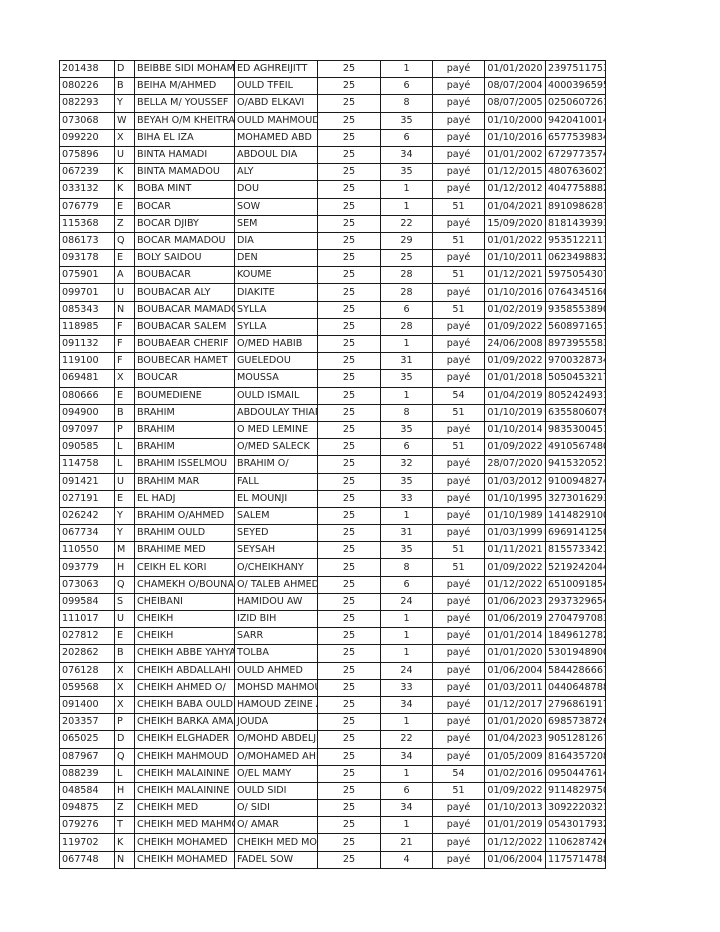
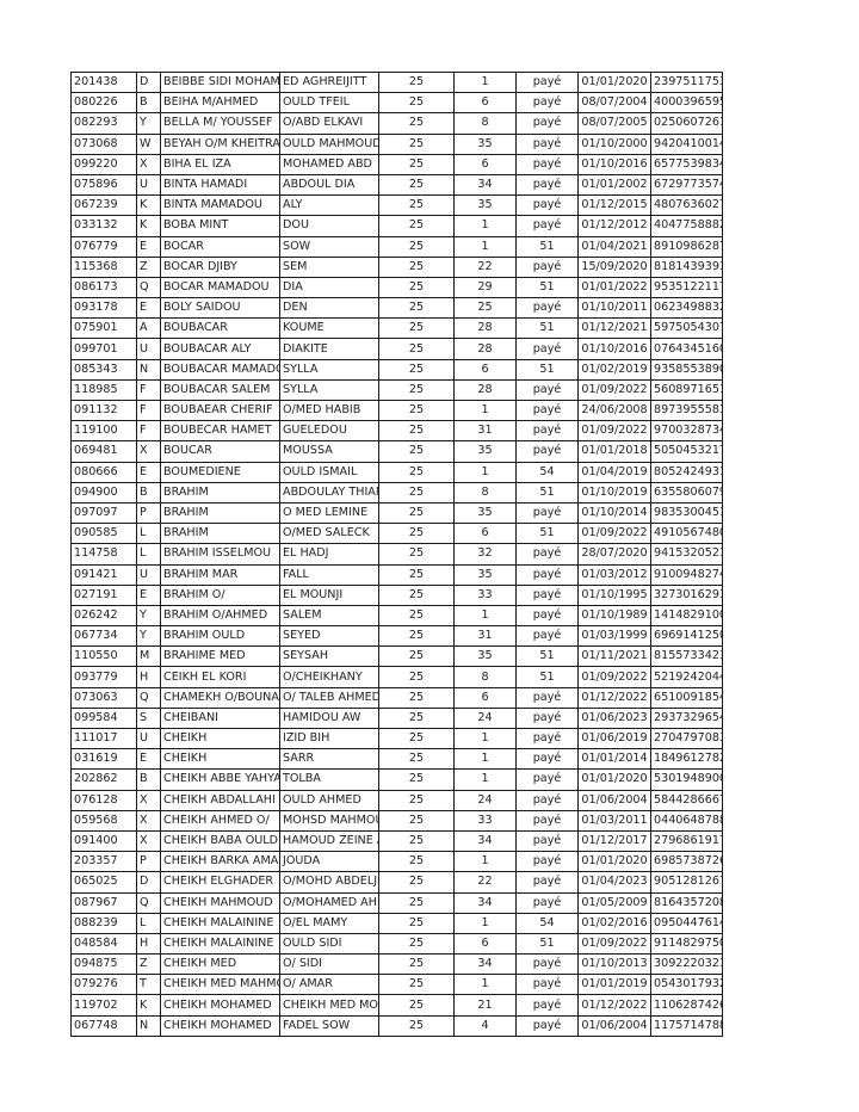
  201438	D	BEIBBE SIDI MOHAM	ED AGHREIJITT	25	1	payé	01/01/2020	239751175
  080226	B	BEIHA M/AHMED	OULD TFEIL	25	6	payé	08/07/2004	400039659
  082293	Y	BELLA M/ YOUSSEF	O/ABD ELKAVI	25	8	payé	08/07/2005	025060726
  073068	W	BEYAH O/M KHEITRA	OULD MAHMOUD	25	35	payé	01/10/2000	942041001
  099220	X	BIHA EL IZA	MOHAMED ABD	25	6	payé	01/10/2016	657753983
  075896	U	BINTA HAMADI	ABDOUL DIA	25	34	payé	01/01/2002	672977357
  067239	K	BINTA MAMADOU	ALY	25	35	payé	01/12/2015	480763602
  033132	K	BOBA MINT	DOU	25	1	payé	01/12/2012	404775888
  076779	E	BOCAR	SOW	25	1	51	01/04/2021	891098628
  115368	Z	BOCAR DJIBY	SEM	25	22	payé	15/09/2020	818143939
  086173	Q	BOCAR MAMADOU	DIA	25	29	51	01/01/2022	953512211
  093178	E	BOLY SAIDOU	DEN	25	25	payé	01/10/2011	062349883
  075901	A	BOUBACAR	KOUME	25	28	51	01/12/2021	597505430
  099701	U	BOUBACAR ALY	DIAKITE	25	28	payé	01/10/2016	076434516
  085343	N	BOUBACAR MAMAD	SYLLA	25	6	51	01/02/2019	935855389
  118985	F	BOUBACAR SALEM	SYLLA	25	28	payé	01/09/2022	560897165
  091132	F	BOUBAEAR CHERIF	O/MED HABIB	25	1	payé	24/06/2008	897395558
  119100	F	BOUBECAR HAMET	GUELEDOU	25	31	payé	01/09/2022	970032873
  069481	X	BOUCAR	MOUSSA	25	35	payé	01/01/2018	505045321
  080666	E	BOUMEDIENE	OULD ISMAIL	25	1	54	01/04/2019	805242493
  094900	B	BRAHIM	ABDOULAY THIA	25	8	51	01/10/2019	635580607
  097097	P	BRAHIM	O MED LEMINE	25	35	payé	01/10/2014	983530045
  090585	L	BRAHIM	O/MED SALECK	25	6	51	01/09/2022	491056748
- 114758	L	BRAHIM ISSELMOU	BRAHIM O/	25	32	payé	28/07/2020	941532052
+ 114758	L	BRAHIM ISSELMOU	EL HADJ	25	32	payé	28/07/2020	941532052
  091421	U	BRAHIM MAR	FALL	25	35	payé	01/03/2012	910094827
- 027191	E	EL HADJ	EL MOUNJI	25	33	payé	01/10/1995	327301629
+ 027191	E	BRAHIM O/	EL MOUNJI	25	33	payé	01/10/1995	327301629
  026242	Y	BRAHIM O/AHMED	SALEM	25	1	payé	01/10/1989	141482910
  067734	Y	BRAHIM OULD	SEYED	25	31	payé	01/03/1999	696914125
  110550	M	BRAHIME MED	SEYSAH	25	35	51	01/11/2021	815573342
  093779	H	CEIKH EL KORI	O/CHEIKHANY	25	8	51	01/09/2022	521924204
  073063	Q	CHAMEKH O/BOUNA	O/ TALEB AHMED	25	6	payé	01/12/2022	651009185
  099584	S	CHEIBANI	HAMIDOU AW	25	24	payé	01/06/2023	293732965
  111017	U	CHEIKH	IZID BIH	25	1	payé	01/06/2019	270479708
- 027812	E	CHEIKH	SARR	25	1	payé	01/01/2014	184961278
+ 031619	E	CHEIKH	SARR	25	1	payé	01/01/2014	184961278
  202862	B	CHEIKH ABBE YAHYA	TOLBA	25	1	payé	01/01/2020	530194890
  076128	X	CHEIKH ABDALLAHI	OULD AHMED	25	24	payé	01/06/2004	584428666
  059568	X	CHEIKH AHMED O/	MOHSD MAHMO	25	33	payé	01/03/2011	044064878
  091400	X	CHEIKH BABA OULD	HAMOUD ZEINE	25	34	payé	01/12/2017	279686191
  203357	P	CHEIKH BARKA AMA	JOUDA	25	1	payé	01/01/2020	698573872
  065025	D	CHEIKH ELGHADER	O/MOHD ABDELJ	25	22	payé	01/04/2023	905128126
  087967	Q	CHEIKH MAHMOUD	O/MOHAMED AH	25	34	payé	01/05/2009	816435720
  088239	L	CHEIKH MALAININE	O/EL MAMY	25	1	54	01/02/2016	095044761
  048584	H	CHEIKH MALAININE	OULD SIDI	25	6	51	01/09/2022	911482975
  094875	Z	CHEIKH MED	O/ SIDI	25	34	payé	01/10/2013	309222032
  079276	T	CHEIKH MED MAHM	O/ AMAR	25	1	payé	01/01/2019	054301793
  119702	K	CHEIKH MOHAMED	CHEIKH MED MO	25	21	payé	01/12/2022	110628742
  067748	N	CHEIKH MOHAMED	FADEL SOW	25	4	payé	01/06/2004	117571478
